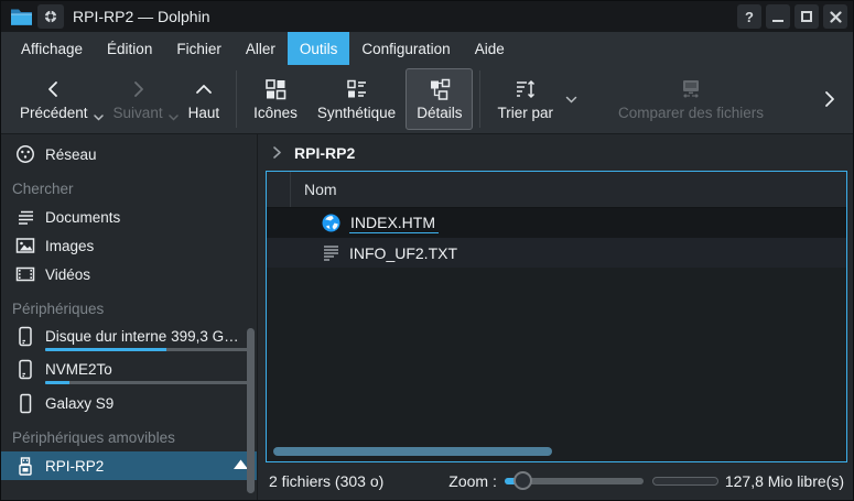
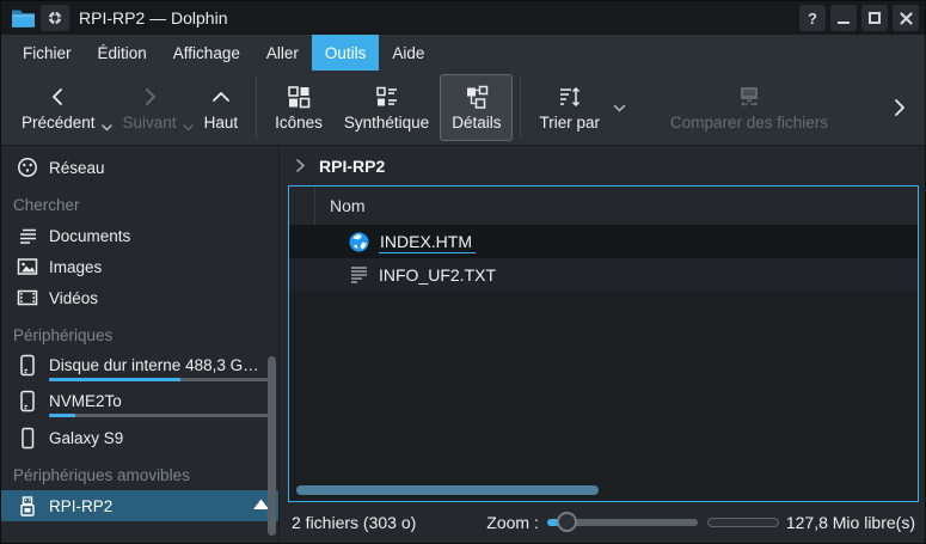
  RPI-RP2 — Dolphin
  ?
- Affichage
+ Fichier
  Édition
- Fichier
+ Affichage
  Aller
  Outils
- Configuration
  Aide
  Précédent
  Suivant
  Haut
  Icônes
  Synthétique
  Détails
  Trier par
  Comparer des fichiers
  Réseau
  Chercher
  Documents
  Images
  Vidéos
  Périphériques
- Disque dur interne 399,3 G…
+ Disque dur interne 488,3 G…
  NVME2To
  Galaxy S9
  Périphériques amovibles
  RPI-RP2
  RPI-RP2
  Nom
  INDEX.HTM
  INFO_UF2.TXT
  2 fichiers (303 o)
  Zoom :
  127,8 Mio libre(s)
